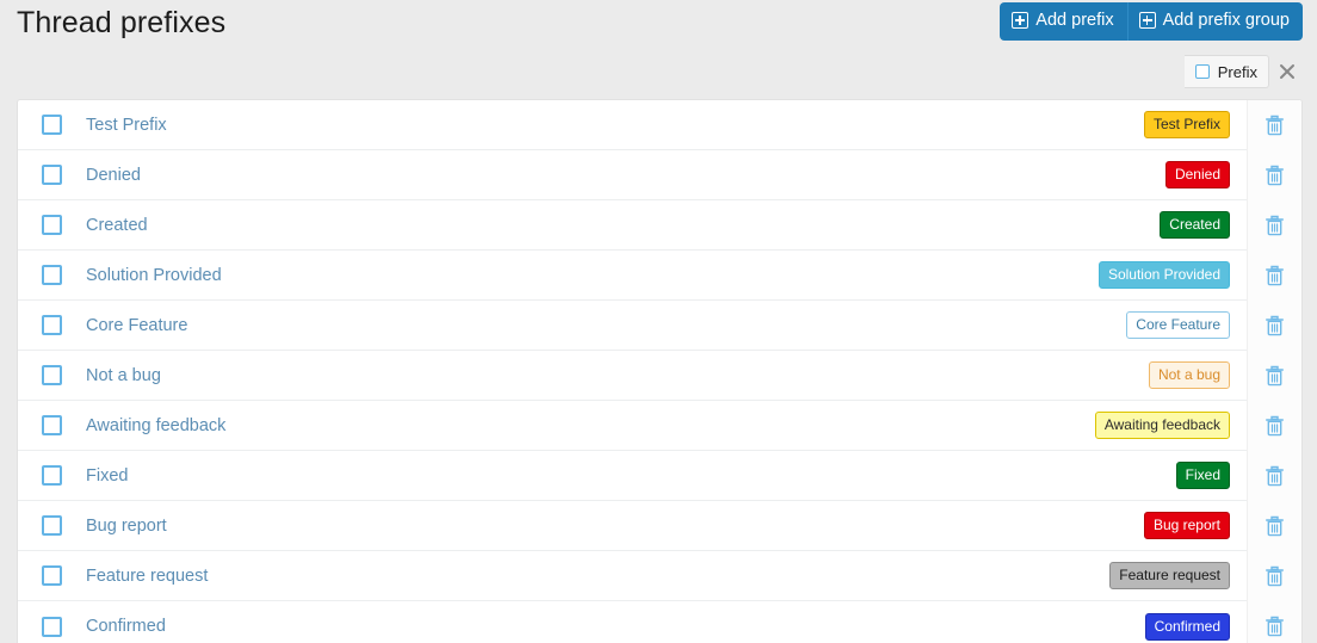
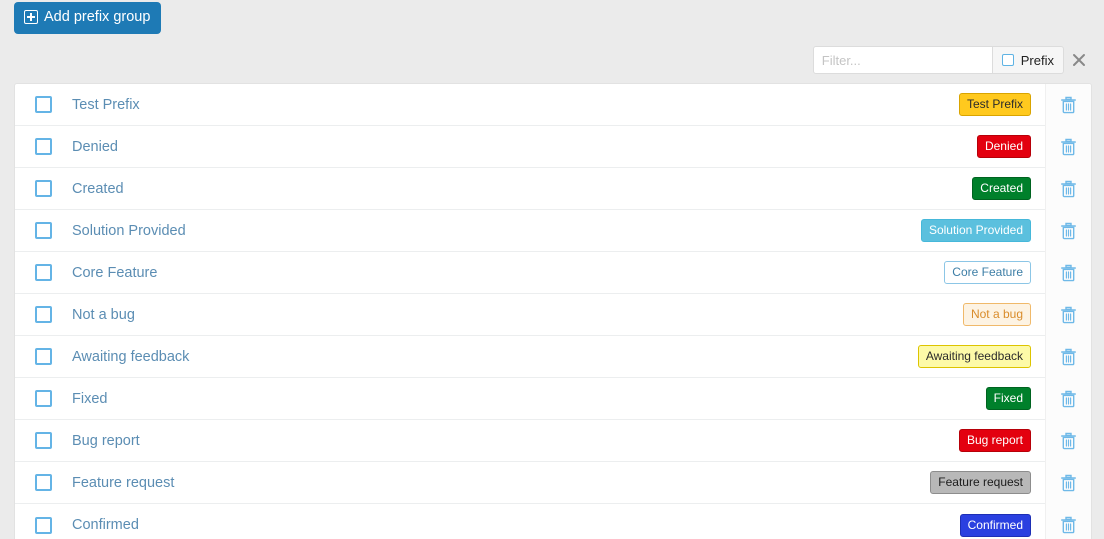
- Thread prefixes
- Add prefix
  Add prefix group
+ Filter...
  Prefix
  Test Prefix
  Test Prefix
  Denied
  Denied
  Created
  Created
  Solution Provided
  Solution Provided
  Core Feature
  Core Feature
  Not a bug
  Not a bug
  Awaiting feedback
  Awaiting feedback
  Fixed
  Fixed
  Bug report
  Bug report
  Feature request
  Feature request
  Confirmed
  Confirmed
